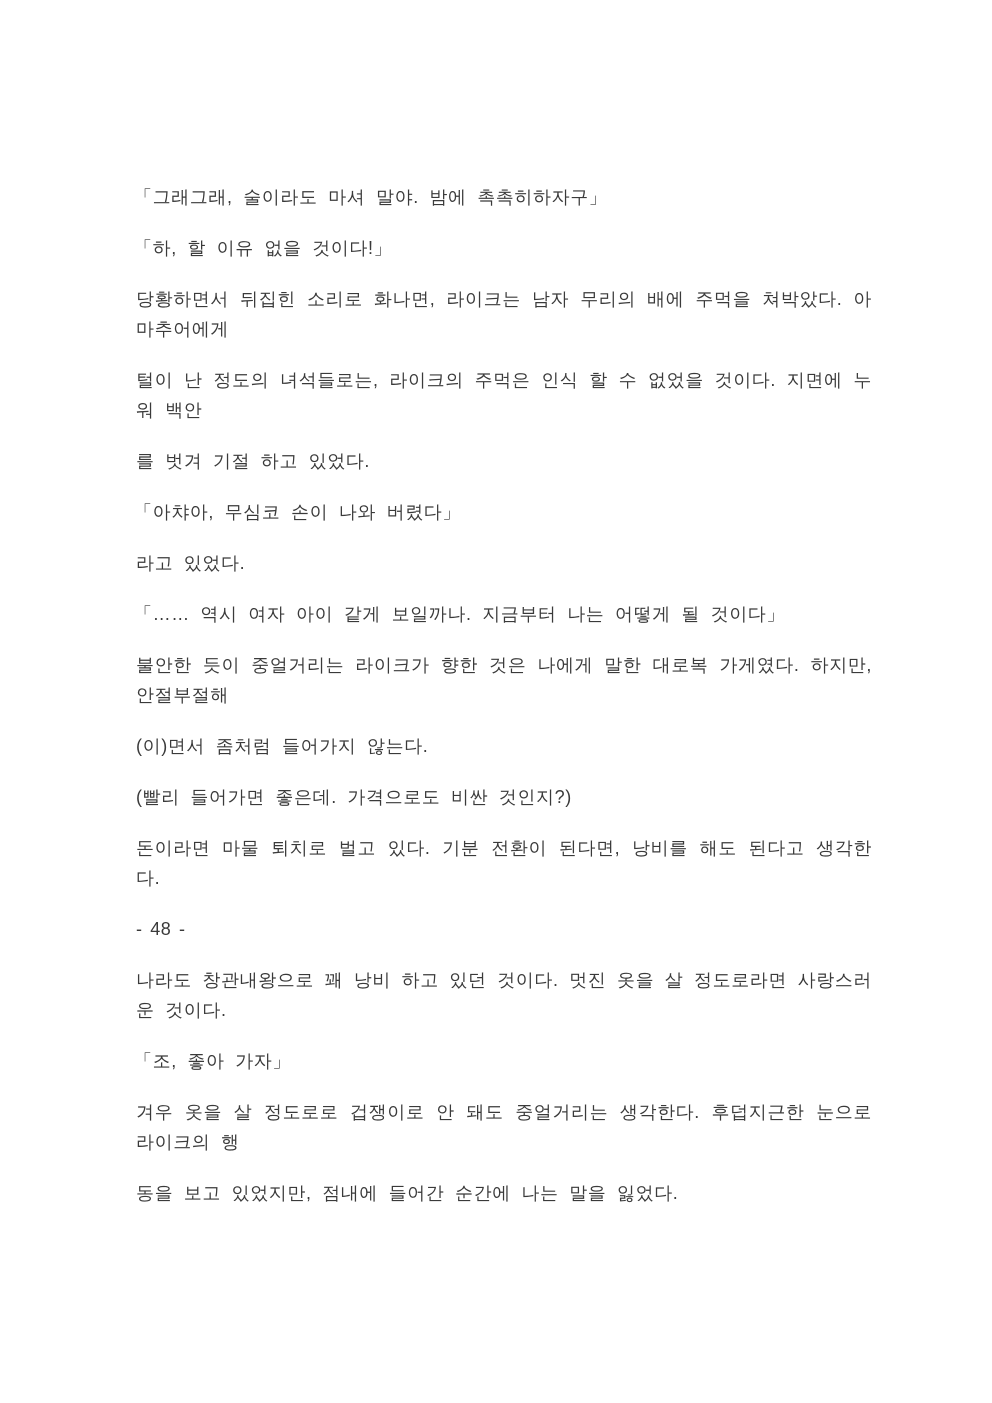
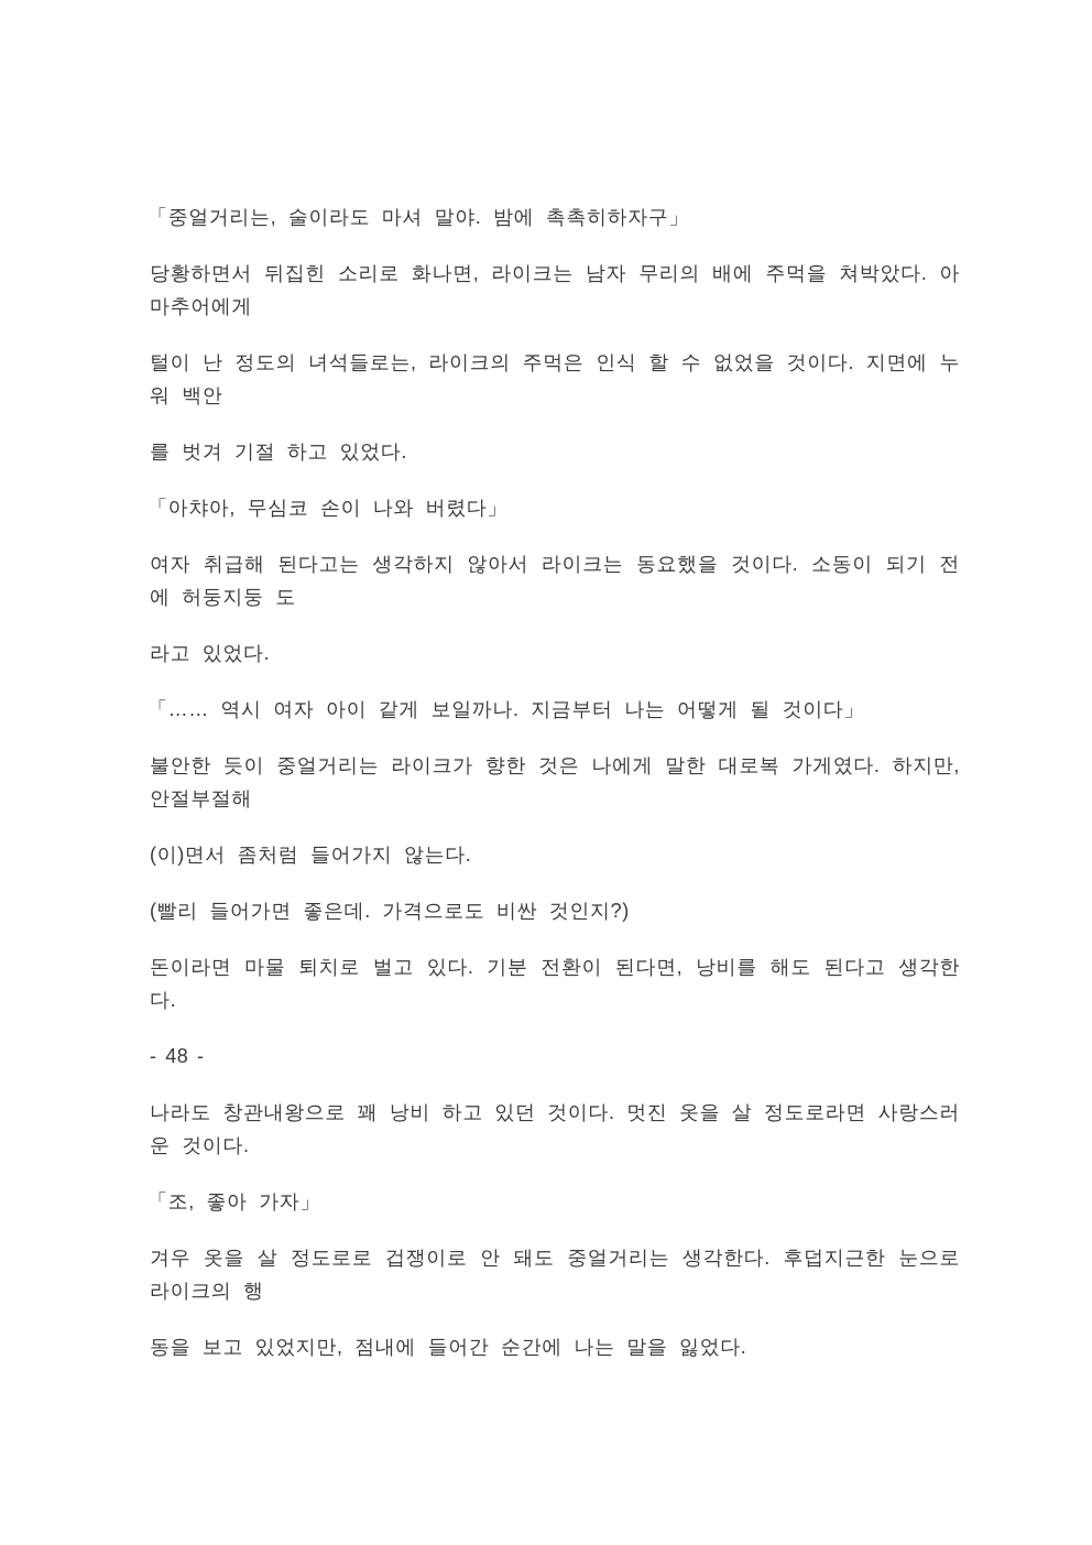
- 「그래그래, 술이라도 마셔 말야. 밤에 촉촉히하자구」
+ 「중얼거리는, 술이라도 마셔 말야. 밤에 촉촉히하자구」
- 「하, 할 이유 없을 것이다!」
  당황하면서 뒤집힌 소리로 화나면, 라이크는 남자 무리의 배에 주먹을 쳐박았다. 아마추어에게
  털이 난 정도의 녀석들로는, 라이크의 주먹은 인식 할 수 없었을 것이다. 지면에 누워 백안
  를 벗겨 기절 하고 있었다.
  「아챠아, 무심코 손이 나와 버렸다」
+ 여자 취급해 된다고는 생각하지 않아서 라이크는 동요했을 것이다. 소동이 되기 전에 허둥지둥 도
  라고 있었다.
  「…… 역시 여자 아이 같게 보일까나. 지금부터 나는 어떻게 될 것이다」
  불안한 듯이 중얼거리는 라이크가 향한 것은 나에게 말한 대로복 가게였다. 하지만, 안절부절해
  (이)면서 좀처럼 들어가지 않는다.
  (빨리 들어가면 좋은데. 가격으로도 비싼 것인지?)
  돈이라면 마물 퇴치로 벌고 있다. 기분 전환이 된다면, 낭비를 해도 된다고 생각한다.
  - 48 -
  나라도 창관내왕으로 꽤 낭비 하고 있던 것이다. 멋진 옷을 살 정도로라면 사랑스러운 것이다.
  「조, 좋아 가자」
  겨우 옷을 살 정도로로 겁쟁이로 안 돼도 중얼거리는 생각한다. 후덥지근한 눈으로 라이크의 행
  동을 보고 있었지만, 점내에 들어간 순간에 나는 말을 잃었다.
